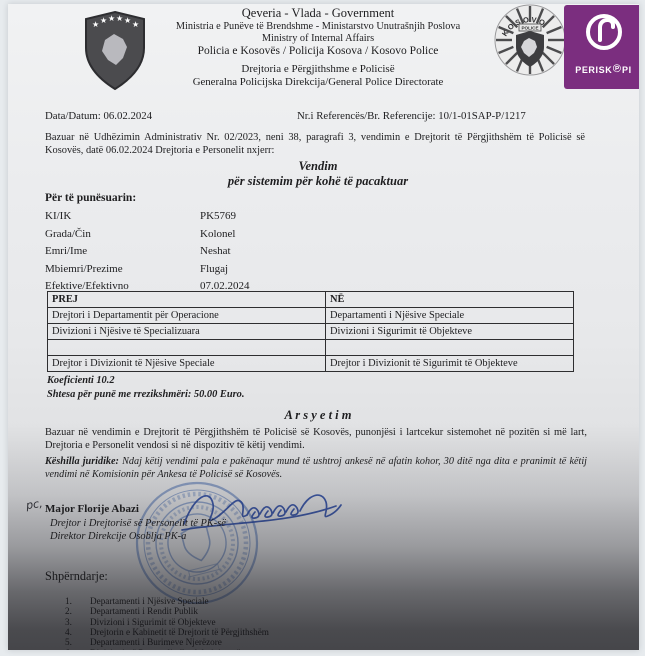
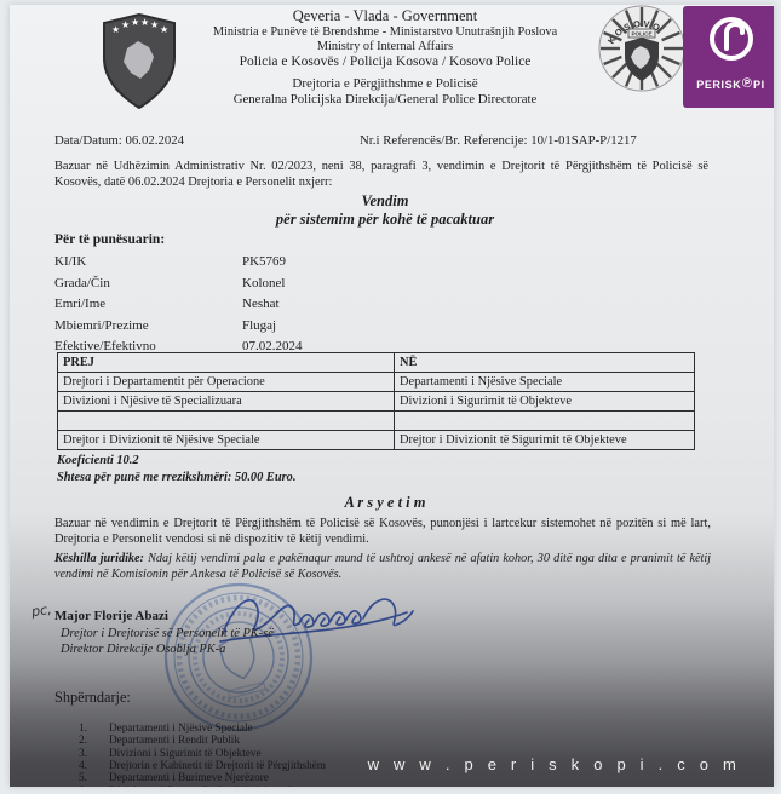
+ w w w . p e r i s k o p i . c o m
